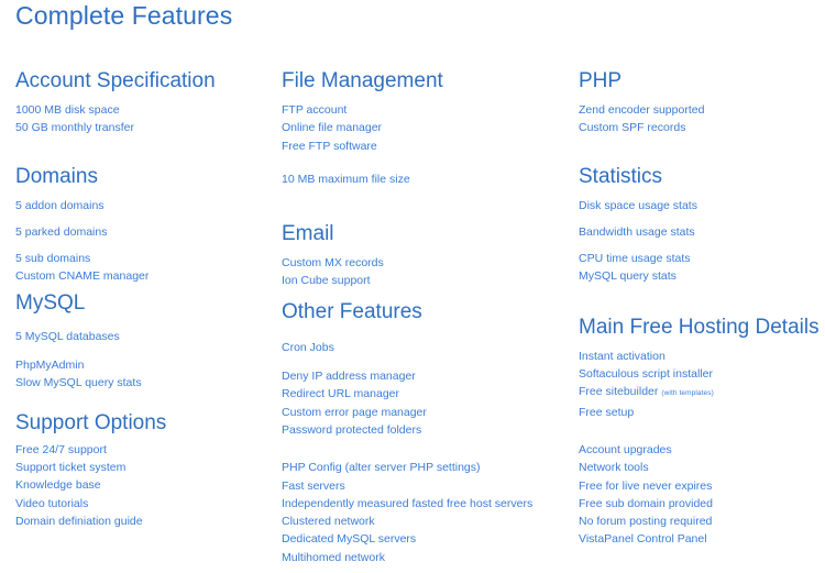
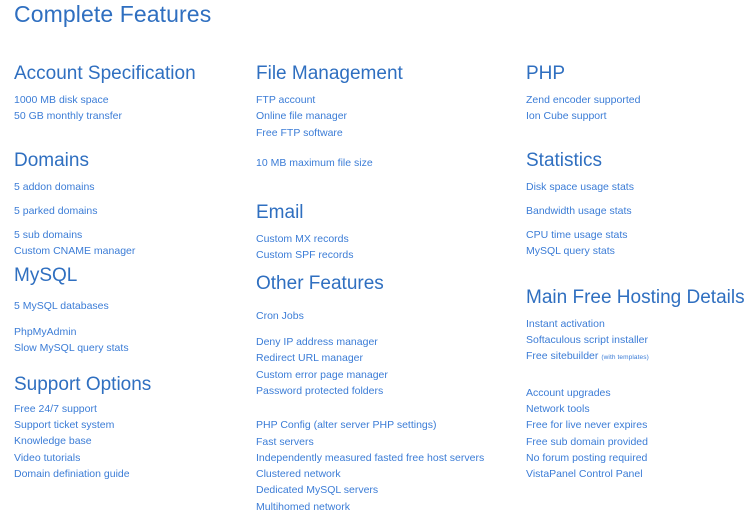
  Complete Features
  Account Specification
  1000 MB disk space
  50 GB monthly transfer
  Domains
  5 addon domains
  5 parked domains
  5 sub domains
  Custom CNAME manager
  MySQL
  5 MySQL databases
  PhpMyAdmin
  Slow MySQL query stats
  Support Options
  Free 24/7 support
  Support ticket system
  Knowledge base
  Video tutorials
  Domain definiation guide
  File Management
  FTP account
  Online file manager
  Free FTP software
  10 MB maximum file size
  Email
  Custom MX records
- Ion Cube support
+ Custom SPF records
  Other Features
  Cron Jobs
  Deny IP address manager
  Redirect URL manager
  Custom error page manager
  Password protected folders
  PHP Config (alter server PHP settings)
  Fast servers
  Independently measured fasted free host servers
  Clustered network
  Dedicated MySQL servers
  Multihomed network
  PHP
  Zend encoder supported
- Custom SPF records
+ Ion Cube support
  Statistics
  Disk space usage stats
  Bandwidth usage stats
  CPU time usage stats
  MySQL query stats
  Main Free Hosting Details
  Instant activation
  Softaculous script installer
- Free setup
  Account upgrades
  Network tools
  Free for live never expires
  Free sub domain provided
  No forum posting required
  VistaPanel Control Panel
